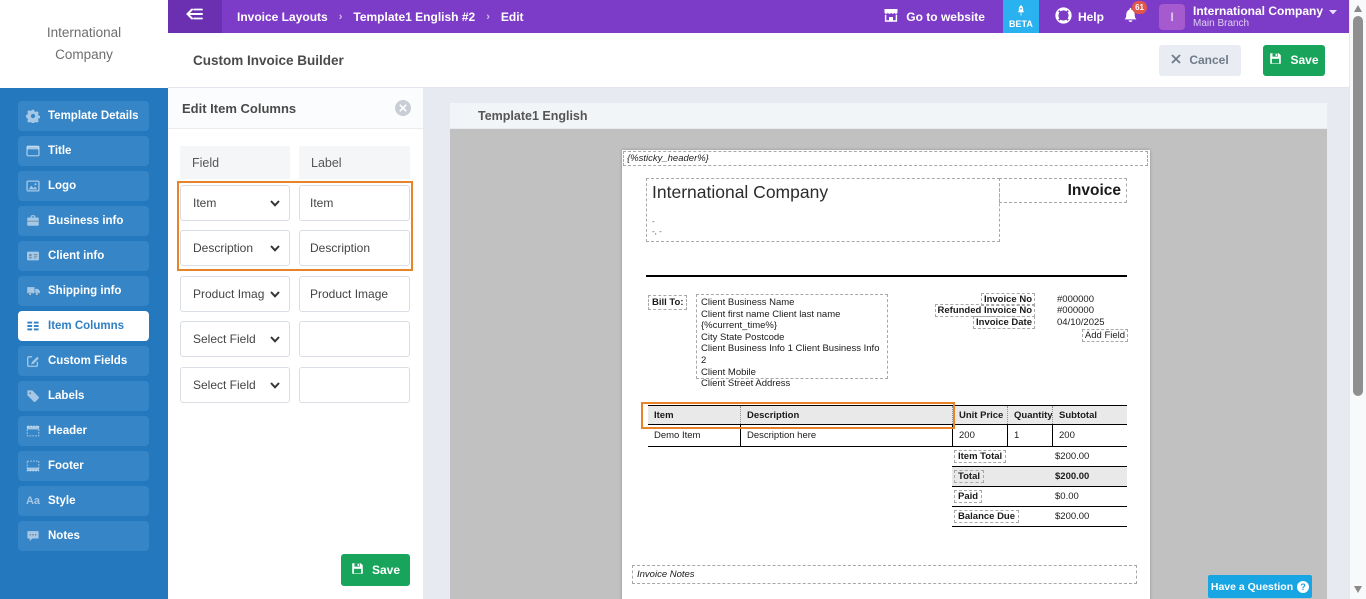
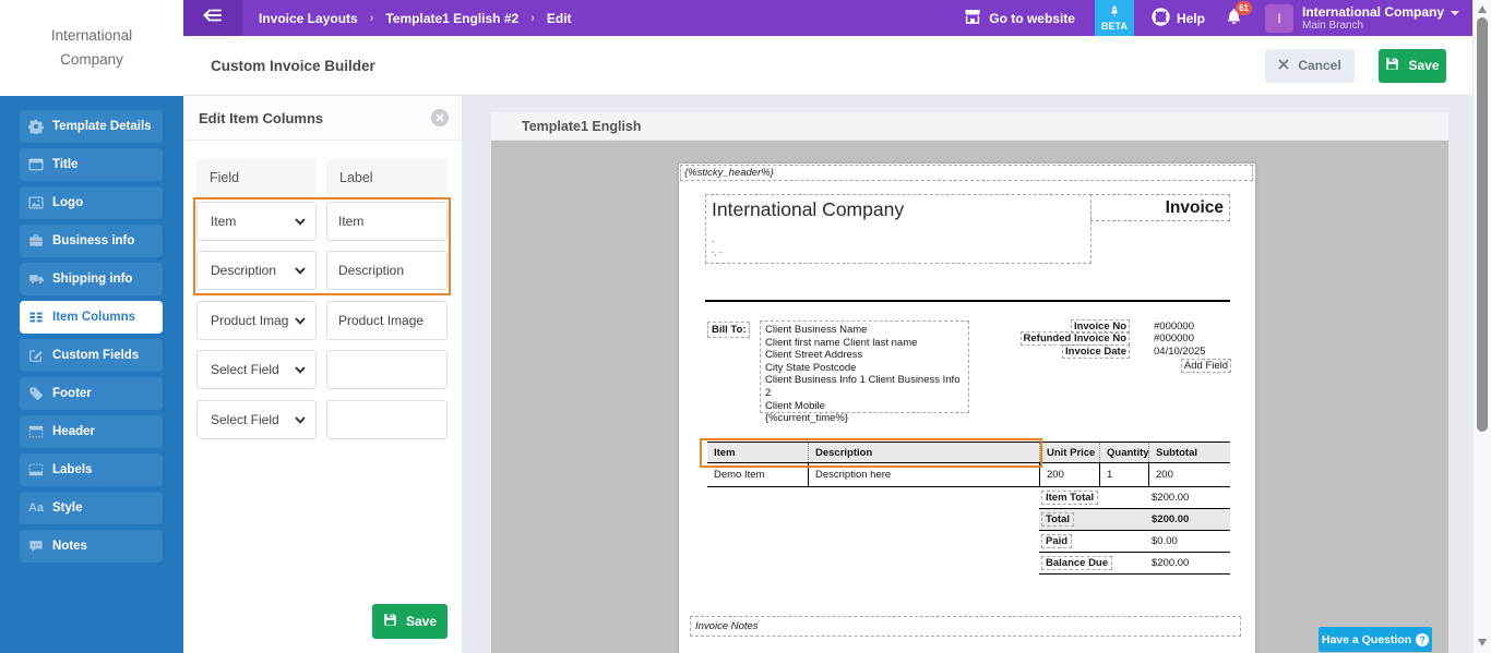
  International
  Company
  Invoice Layouts
  ›
  Template1 English #2
  ›
  Edit
  Go to website
  BETA
  Help
  61
  I
  International Company
  Main Branch
  Custom Invoice Builder
  Cancel
  Save
  Template Details
  Title
  Logo
  Business info
- Client info
  Shipping info
  Item Columns
  Custom Fields
- Labels
+ Footer
  Header
- Footer
+ Labels
  Aa
  Style
  Notes
  Edit Item Columns
  Field
  Label
  Item
  Item
  Description
  Description
  Product Imag
  Product Image
  Select Field
  Select Field
  Save
  Template1 English
  {%sticky_header%}
  International Company
  -
  -, -
  Invoice
  Bill To:
  Client Business Name
  Client first name Client last name
- {%current_time%}
+ Client Street Address
  City State Postcode
  Client Business Info 1 Client Business Info 2
  Client Mobile
- Client Street Address
+ {%current_time%}
  Invoice No
  #000000
  Refunded Invoice No
  #000000
  Invoice Date
  04/10/2025
  Add Field
  Item
  Description
  Unit Price
  Quantity
  Subtotal
  Demo Item
  Description here
  200
  1
  200
  Item Total
  $200.00
  Total
  $200.00
  Paid
  $0.00
  Balance Due
  $200.00
  Invoice Notes
  Have a Question
  ?
